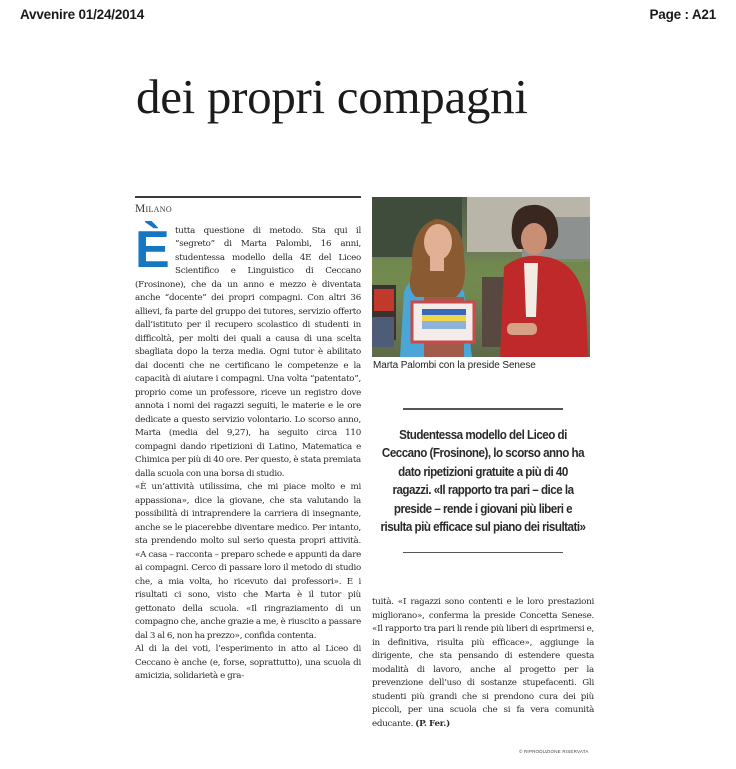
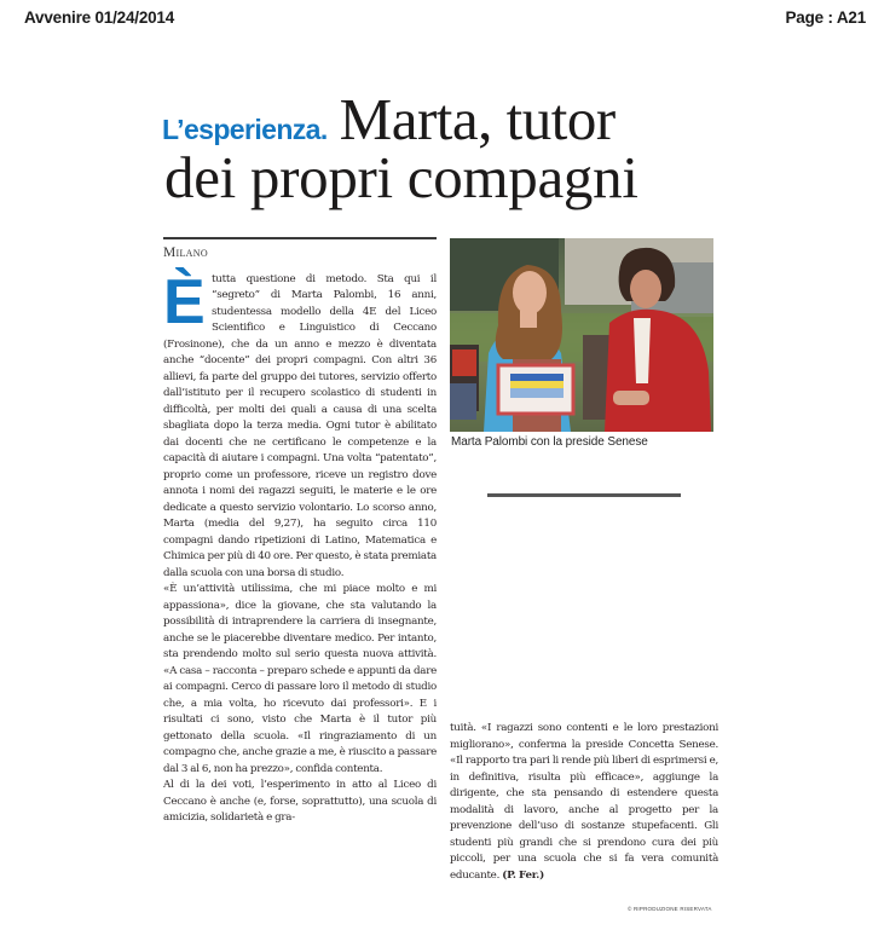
  Avvenire 01/24/2014
  Page : A21
+ L’esperienza.
+ Marta, tutor
  dei propri compagni
  Milano
  È
  tutta questione di metodo. Sta qui il “segreto” di Marta Palombi, 16 anni, studentessa modello della 4E del Liceo Scientifico e Linguistico di Ceccano (Frosinone), che da un anno e mezzo è diventata anche “docente” dei propri compagni. Con altri 36 allievi, fa parte del gruppo dei tutores, servizio offerto dall’istituto per il recupero scolastico di studenti in difficoltà, per molti dei quali a causa di una scelta sbagliata dopo la terza media. Ogni tutor è abilitato dai docenti che ne certificano le competenze e la capacità di aiutare i compagni. Una volta “patentato”, proprio come un professore, riceve un registro dove annota i nomi dei ragazzi seguiti, le materie e le ore dedicate a questo servizio volontario. Lo scorso anno, Marta (media del 9,27), ha seguito circa 110 compagni dando ripetizioni di Latino, Matematica e Chimica per più di 40 ore. Per questo, è stata premiata dalla scuola con una borsa di studio.
- «È un’attività utilissima, che mi piace molto e mi appassiona», dice la giovane, che sta valutando la possibilità di intraprendere la carriera di insegnante, anche se le piacerebbe diventare medico. Per intanto, sta prendendo molto sul serio questa propri attività. «A casa – racconta – preparo schede e appunti da dare ai compagni. Cerco di passare loro il metodo di studio che, a mia volta, ho ricevuto dai professori». E i risultati ci sono, visto che Marta è il tutor più gettonato della scuola. «Il ringraziamento di un compagno che, anche grazie a me, è riuscito a passare dal 3 al 6, non ha prezzo», confida contenta.
+ «È un’attività utilissima, che mi piace molto e mi appassiona», dice la giovane, che sta valutando la possibilità di intraprendere la carriera di insegnante, anche se le piacerebbe diventare medico. Per intanto, sta prendendo molto sul serio questa nuova attività. «A casa – racconta – preparo schede e appunti da dare ai compagni. Cerco di passare loro il metodo di studio che, a mia volta, ho ricevuto dai professori». E i risultati ci sono, visto che Marta è il tutor più gettonato della scuola. «Il ringraziamento di un compagno che, anche grazie a me, è riuscito a passare dal 3 al 6, non ha prezzo», confida contenta.
  Al di la dei voti, l’esperimento in atto al Liceo di Ceccano è anche (e, forse, soprattutto), una scuola di amicizia, solidarietà e gra-
  Marta Palombi con la preside Senese
- Studentessa modello del Liceo di Ceccano (Frosinone), lo scorso anno ha dato ripetizioni gratuite a più di 40 ragazzi. «Il rapporto tra pari – dice la preside – rende i giovani più liberi e risulta più efficace sul piano dei risultati»
  tuità. «I ragazzi sono contenti e le loro prestazioni migliorano», conferma la preside Concetta Senese. «Il rapporto tra pari li rende più liberi di esprimersi e, in definitiva, risulta più efficace», aggiunge la dirigente, che sta pensando di estendere questa modalità di lavoro, anche al progetto per la prevenzione dell’uso di sostanze stupefacenti. Gli studenti più grandi che si prendono cura dei più piccoli, per una scuola che si fa vera comunità educante. (P. Fer.)
